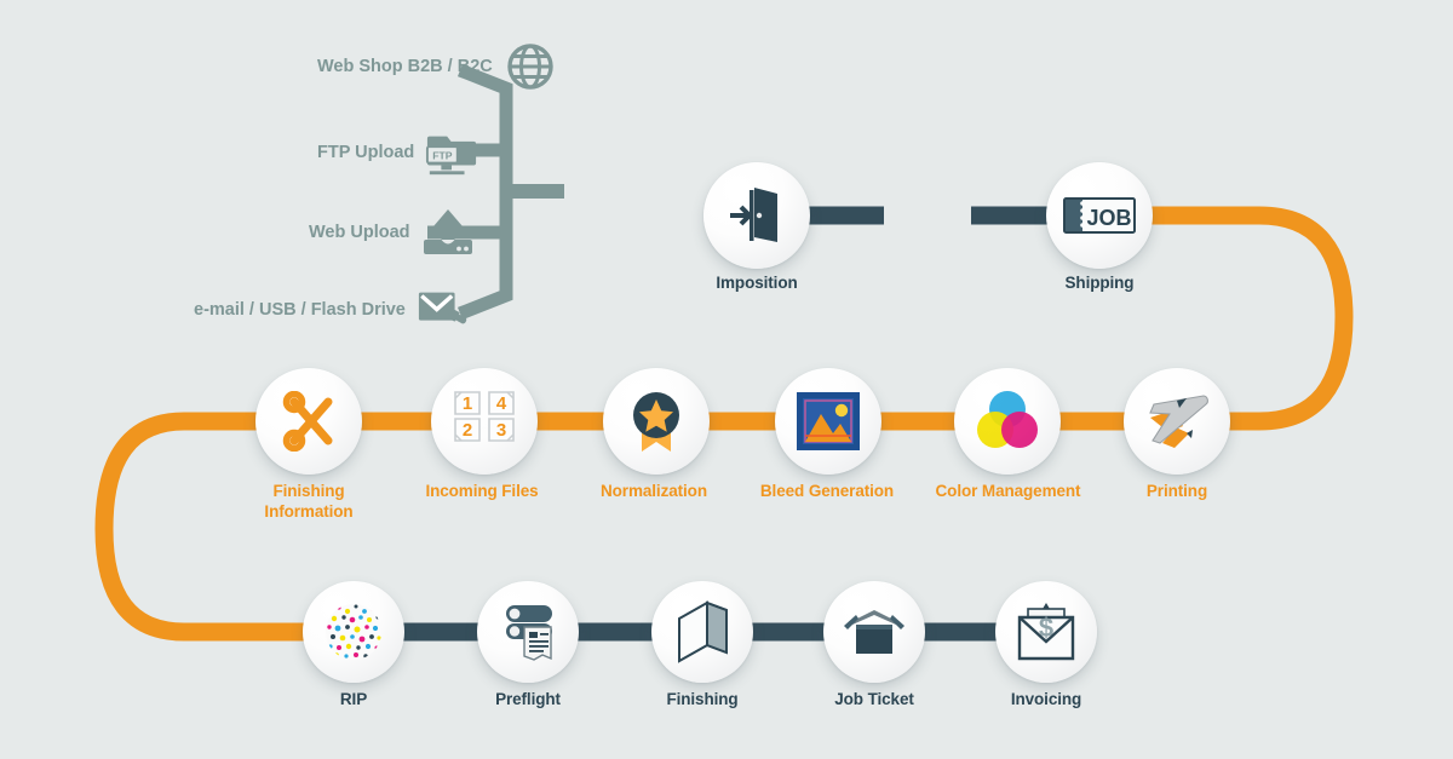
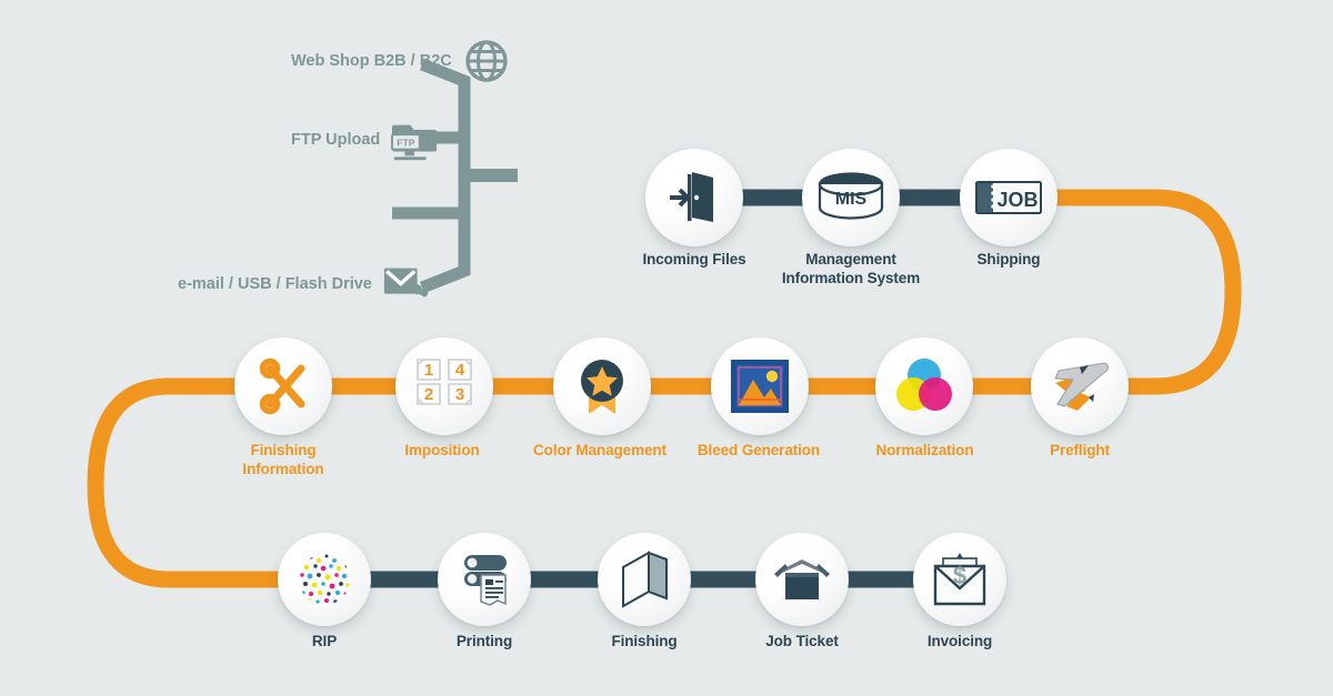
  Web Shop B2B / B2C
  FTP Upload
  FTP
- Web Upload
  e-mail / USB / Flash Drive
- Imposition
+ Incoming Files
+ MIS
+ Management
+ Information System
  JOB
  Shipping
  Finishing
  Information
  1
  4
  2
  3
- Incoming Files
+ Imposition
- Normalization
+ Color Management
  Bleed Generation
- Color Management
+ Normalization
- Printing
+ Preflight
  RIP
- Preflight
+ Printing
  Finishing
  Job Ticket
  $
  Invoicing
